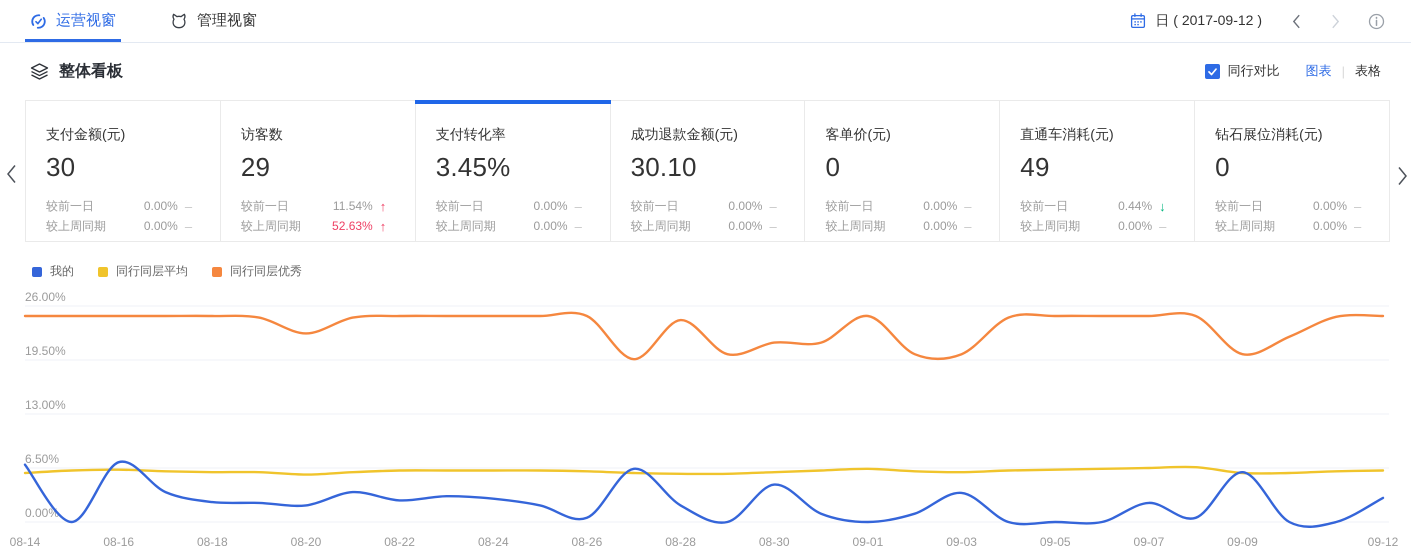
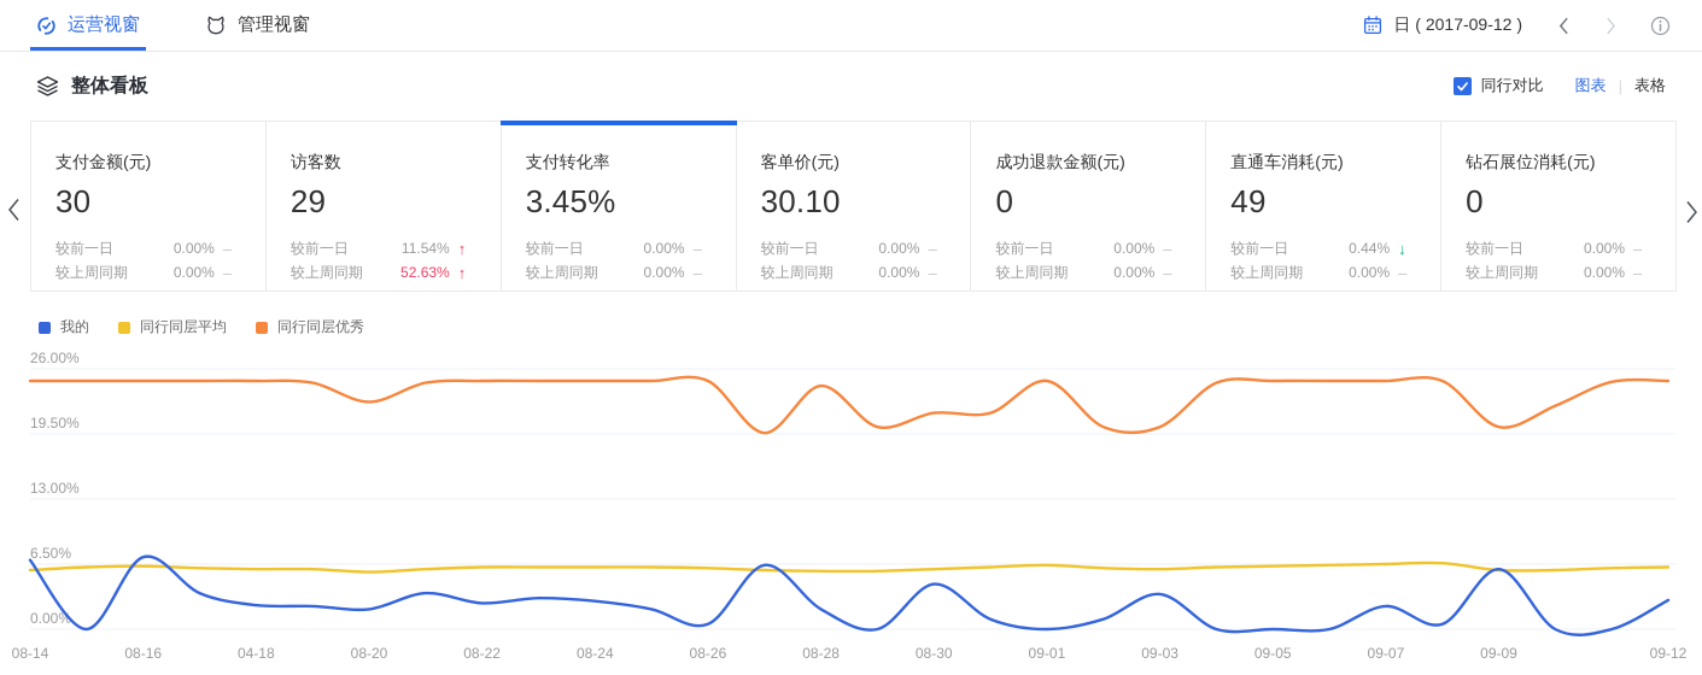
  运营视窗
  管理视窗
  日 ( 2017-09-12 )
  整体看板
  同行对比
  图表
  |
  表格
  支付金额(元)
  30
  较前一日
  0.00%
  –
  较上周同期
  0.00%
  –
  访客数
  29
  较前一日
  11.54%
  ↑
  较上周同期
  52.63%
  ↑
  支付转化率
  3.45%
  较前一日
  0.00%
  –
  较上周同期
  0.00%
  –
- 成功退款金额(元)
+ 客单价(元)
  30.10
  较前一日
  0.00%
  –
  较上周同期
  0.00%
  –
- 客单价(元)
+ 成功退款金额(元)
  0
  较前一日
  0.00%
  –
  较上周同期
  0.00%
  –
  直通车消耗(元)
  49
  较前一日
  0.44%
  ↓
  较上周同期
  0.00%
  –
  钻石展位消耗(元)
  0
  较前一日
  0.00%
  –
  较上周同期
  0.00%
  –
  我的
  同行同层平均
  同行同层优秀
  0.00%
  6.50%
  13.00%
  19.50%
  26.00%
  08-14
  08-16
- 08-18
+ 04-18
  08-20
  08-22
  08-24
  08-26
  08-28
  08-30
  09-01
  09-03
  09-05
  09-07
  09-09
  09-12
